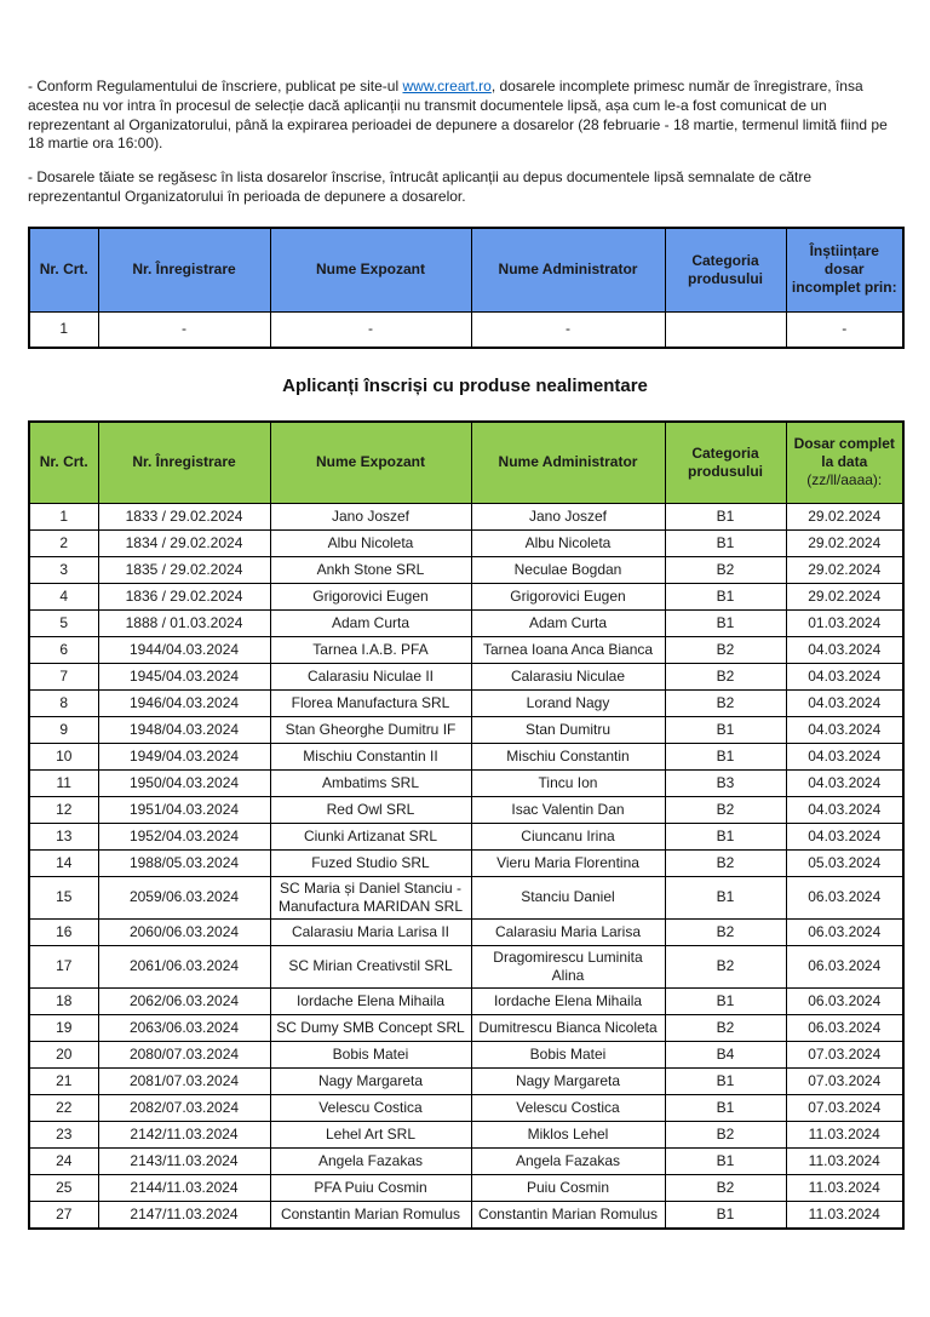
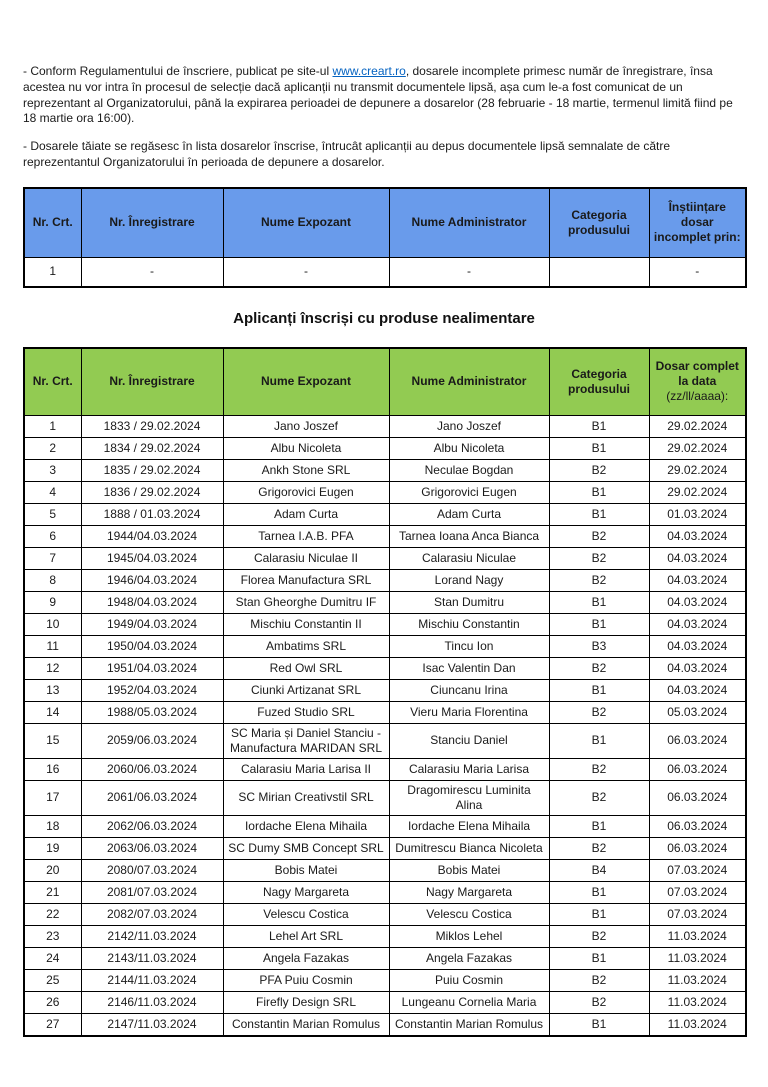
  - Conform Regulamentului de înscriere, publicat pe site-ul www.creart.ro, dosarele incomplete primesc număr de înregistrare, însa acestea nu vor intra în procesul de selecție dacă aplicanții nu transmit documentele lipsă, așa cum le-a fost comunicat de un reprezentant al Organizatorului, până la expirarea perioadei de depunere a dosarelor (28 februarie - 18 martie, termenul limită fiind pe 18 martie ora 16:00).
  - Dosarele tăiate se regăsesc în lista dosarelor înscrise, întrucât aplicanții au depus documentele lipsă semnalate de către reprezentantul Organizatorului în perioada de depunere a dosarelor.
  Nr. Crt.	Nr. Înregistrare	Nume Expozant	Nume Administrator	Categoria produsului	Înștiințare dosar incomplet prin:
  1	-	-	-		-
  Aplicanți înscriși cu produse nealimentare
  Nr. Crt.	Nr. Înregistrare	Nume Expozant	Nume Administrator	Categoria produsului	Dosar complet la data(zz/ll/aaaa):
  1	1833 / 29.02.2024	Jano Joszef	Jano Joszef	B1	29.02.2024
  2	1834 / 29.02.2024	Albu Nicoleta	Albu Nicoleta	B1	29.02.2024
  3	1835 / 29.02.2024	Ankh Stone SRL	Neculae Bogdan	B2	29.02.2024
  4	1836 / 29.02.2024	Grigorovici Eugen	Grigorovici Eugen	B1	29.02.2024
  5	1888 / 01.03.2024	Adam Curta	Adam Curta	B1	01.03.2024
  6	1944/04.03.2024	Tarnea I.A.B. PFA	Tarnea Ioana Anca Bianca	B2	04.03.2024
  7	1945/04.03.2024	Calarasiu Niculae II	Calarasiu Niculae	B2	04.03.2024
  8	1946/04.03.2024	Florea Manufactura SRL	Lorand Nagy	B2	04.03.2024
  9	1948/04.03.2024	Stan Gheorghe Dumitru IF	Stan Dumitru	B1	04.03.2024
  10	1949/04.03.2024	Mischiu Constantin II	Mischiu Constantin	B1	04.03.2024
  11	1950/04.03.2024	Ambatims SRL	Tincu Ion	B3	04.03.2024
  12	1951/04.03.2024	Red Owl SRL	Isac Valentin Dan	B2	04.03.2024
  13	1952/04.03.2024	Ciunki Artizanat SRL	Ciuncanu Irina	B1	04.03.2024
  14	1988/05.03.2024	Fuzed Studio SRL	Vieru Maria Florentina	B2	05.03.2024
  15	2059/06.03.2024	SC Maria și Daniel Stanciu - Manufactura MARIDAN SRL	Stanciu Daniel	B1	06.03.2024
  16	2060/06.03.2024	Calarasiu Maria Larisa II	Calarasiu Maria Larisa	B2	06.03.2024
  17	2061/06.03.2024	SC Mirian Creativstil SRL	Dragomirescu Luminita Alina	B2	06.03.2024
  18	2062/06.03.2024	Iordache Elena Mihaila	Iordache Elena Mihaila	B1	06.03.2024
  19	2063/06.03.2024	SC Dumy SMB Concept SRL	Dumitrescu Bianca Nicoleta	B2	06.03.2024
  20	2080/07.03.2024	Bobis Matei	Bobis Matei	B4	07.03.2024
  21	2081/07.03.2024	Nagy Margareta	Nagy Margareta	B1	07.03.2024
  22	2082/07.03.2024	Velescu Costica	Velescu Costica	B1	07.03.2024
  23	2142/11.03.2024	Lehel Art SRL	Miklos Lehel	B2	11.03.2024
  24	2143/11.03.2024	Angela Fazakas	Angela Fazakas	B1	11.03.2024
  25	2144/11.03.2024	PFA Puiu Cosmin	Puiu Cosmin	B2	11.03.2024
+ 26	2146/11.03.2024	Firefly Design SRL	Lungeanu Cornelia Maria	B2	11.03.2024
  27	2147/11.03.2024	Constantin Marian Romulus	Constantin Marian Romulus	B1	11.03.2024
